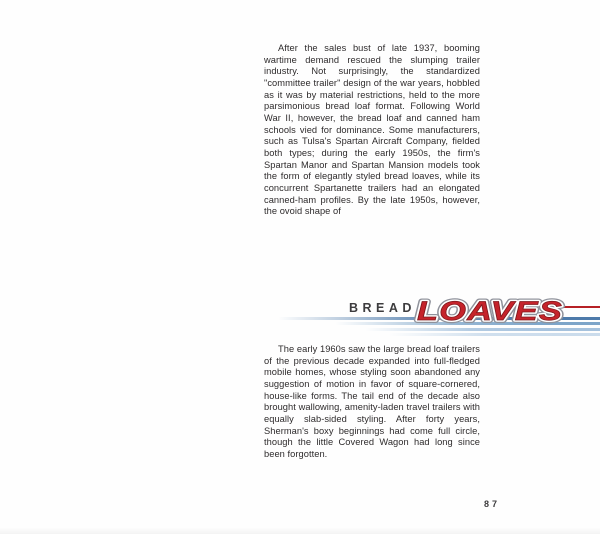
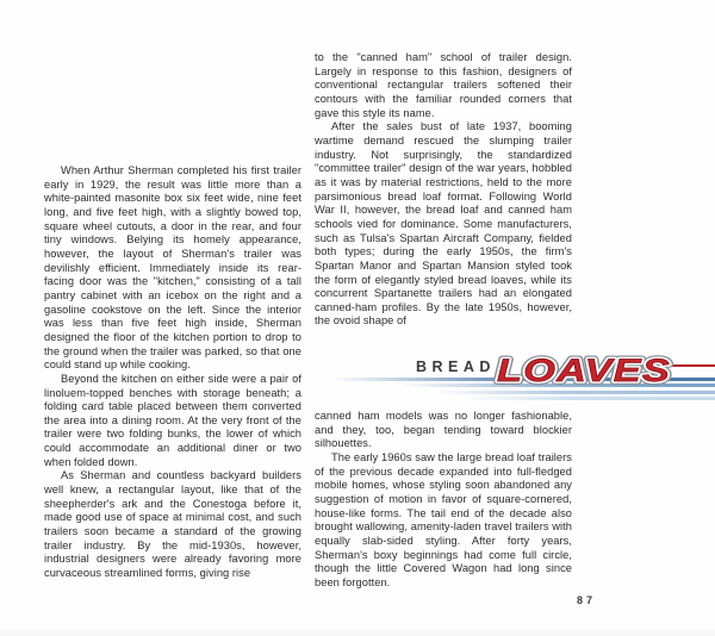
+ When Arthur Sherman completed his first trailer early in 1929, the result was little more than a white-painted masonite box six feet wide, nine feet long, and five feet high, with a slightly bowed top, square wheel cutouts, a door in the rear, and four tiny windows. Belying its homely appearance, however, the layout of Sherman's trailer was devilishly efficient. Immediately inside its rear-facing door was the "kitchen," consisting of a tall pantry cabinet with an icebox on the right and a gasoline cookstove on the left. Since the interior was less than five feet high inside, Sherman designed the floor of the kitchen portion to drop to the ground when the trailer was parked, so that one could stand up while cooking.
+ Beyond the kitchen on either side were a pair of linoluem-topped benches with storage beneath; a folding card table placed between them converted the area into a dining room. At the very front of the trailer were two folding bunks, the lower of which could accommodate an additional diner or two when folded down.
+ As Sherman and countless backyard builders well knew, a rectangular layout, like that of the sheepherder's ark and the Conestoga before it, made good use of space at minimal cost, and such trailers soon became a standard of the growing trailer industry. By the mid-1930s, however, industrial designers were already favoring more curvaceous streamlined forms, giving rise
+ to the "canned ham" school of trailer design. Largely in response to this fashion, designers of conventional rectangular trailers softened their contours with the familiar rounded corners that gave this style its name.
- After the sales bust of late 1937, booming wartime demand rescued the slumping trailer industry. Not surprisingly, the standardized "committee trailer" design of the war years, hobbled as it was by material restrictions, held to the more parsimonious bread loaf format. Following World War II, however, the bread loaf and canned ham schools vied for dominance. Some manufacturers, such as Tulsa's Spartan Aircraft Company, fielded both types; during the early 1950s, the firm's Spartan Manor and Spartan Mansion models took the form of elegantly styled bread loaves, while its concurrent Spartanette trailers had an elongated canned-ham profiles. By the late 1950s, however, the ovoid shape of
+ After the sales bust of late 1937, booming wartime demand rescued the slumping trailer industry. Not surprisingly, the standardized "committee trailer" design of the war years, hobbled as it was by material restrictions, held to the more parsimonious bread loaf format. Following World War II, however, the bread loaf and canned ham schools vied for dominance. Some manufacturers, such as Tulsa's Spartan Aircraft Company, fielded both types; during the early 1950s, the firm's Spartan Manor and Spartan Mansion styled took the form of elegantly styled bread loaves, while its concurrent Spartanette trailers had an elongated canned-ham profiles. By the late 1950s, however, the ovoid shape of
  BREAD
  LOAVES
+ canned ham models was no longer fashionable, and they, too, began tending toward blockier silhouettes.
  The early 1960s saw the large bread loaf trailers of the previous decade expanded into full-fledged mobile homes, whose styling soon abandoned any suggestion of motion in favor of square-cornered, house-like forms. The tail end of the decade also brought wallowing, amenity-laden travel trailers with equally slab-sided styling. After forty years, Sherman's boxy beginnings had come full circle, though the little Covered Wagon had long since been forgotten.
  87
